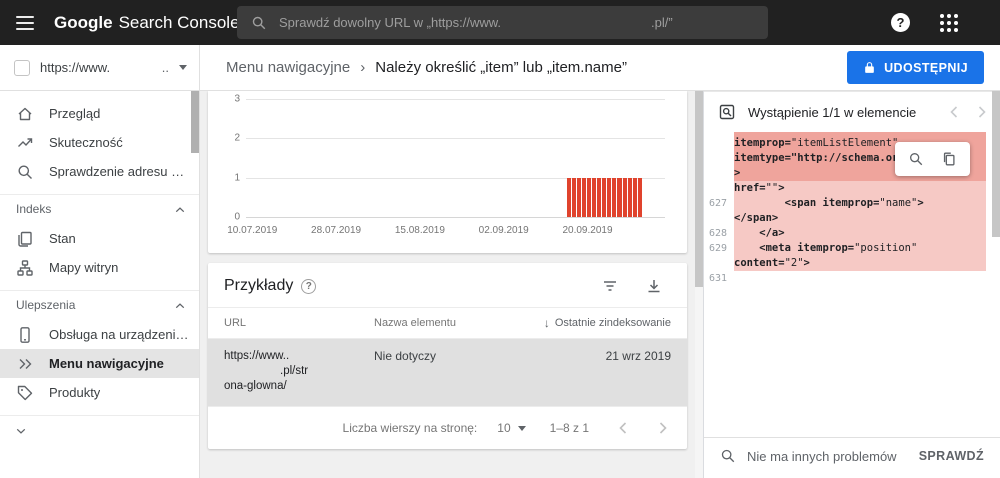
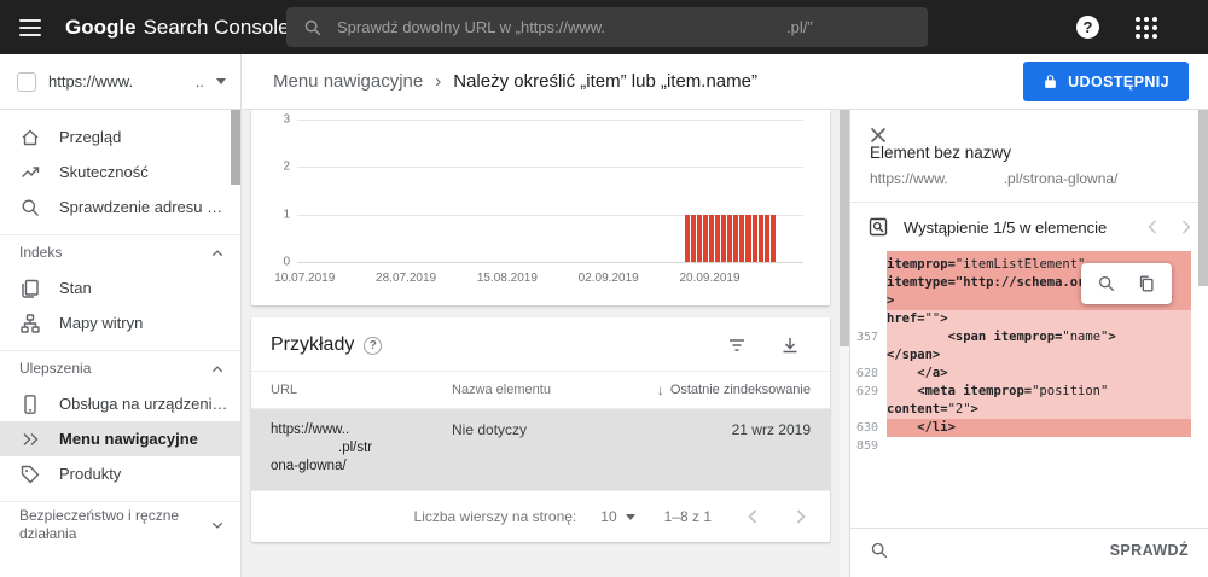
  Google Search Console
  Sprawdź dowolny URL w „https://www. .pl/”
  ?
  https://www.
  ..
  Menu nawigacyjne
  ›
  Należy określić „item” lub „item.name”
  UDOSTĘPNIJ
  Przegląd
  Skuteczność
  Sprawdzenie adresu UR
  Indeks
  Stan
  Mapy witryn
  Ulepszenia
  Obsługa na urządzeniac
  Menu nawigacyjne
  Produkty
+ Bezpieczeństwo i ręczne działania
  3
  2
  1
  0
  10.07.2019
  28.07.2019
  15.08.2019
  02.09.2019
  20.09.2019
  Przykłady
  ?
  URL
  Nazwa elementu
  ↓
  Ostatnie zindeksowanie
  https://www..
  .pl/str
  ona-glowna/
  Nie dotyczy
  21 wrz 2019
  Liczba wierszy na stronę:
  10
  1–8 z 1
+ Element bez nazwy
+ https://www. .pl/strona-glowna/
- Wystąpienie 1/1 w elemencie
+ Wystąpienie 1/5 w elemencie
  itemprop="itemListElement
  itemtype="http://schema.o
  >
  href="">
- 627
+ 357
  <span itemprop="name">
  </span>
  628
  </a>
  629
  <meta itemprop="position"
  content="2">
+ 630
+ </li>
- 631
+ 859
- Nie ma innych problemów
  SPRAWDŹ
